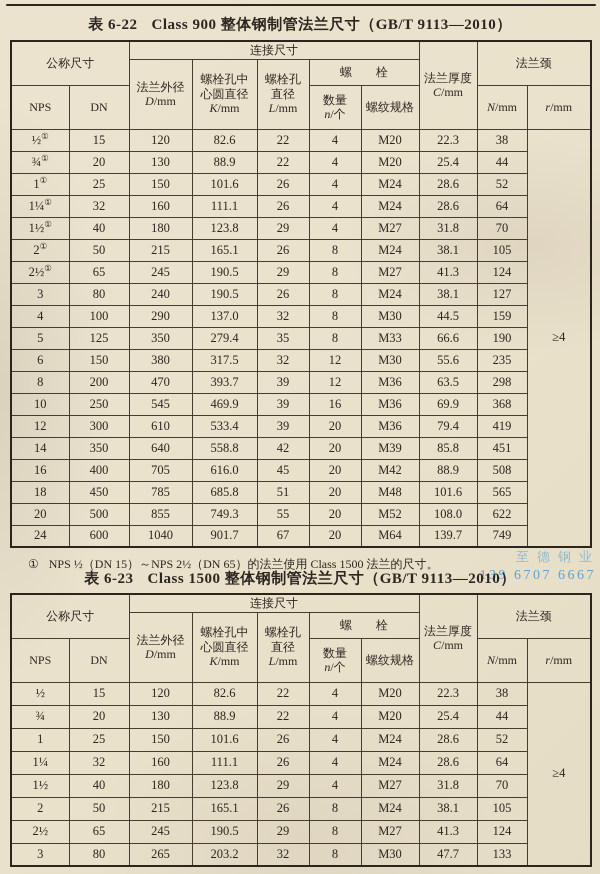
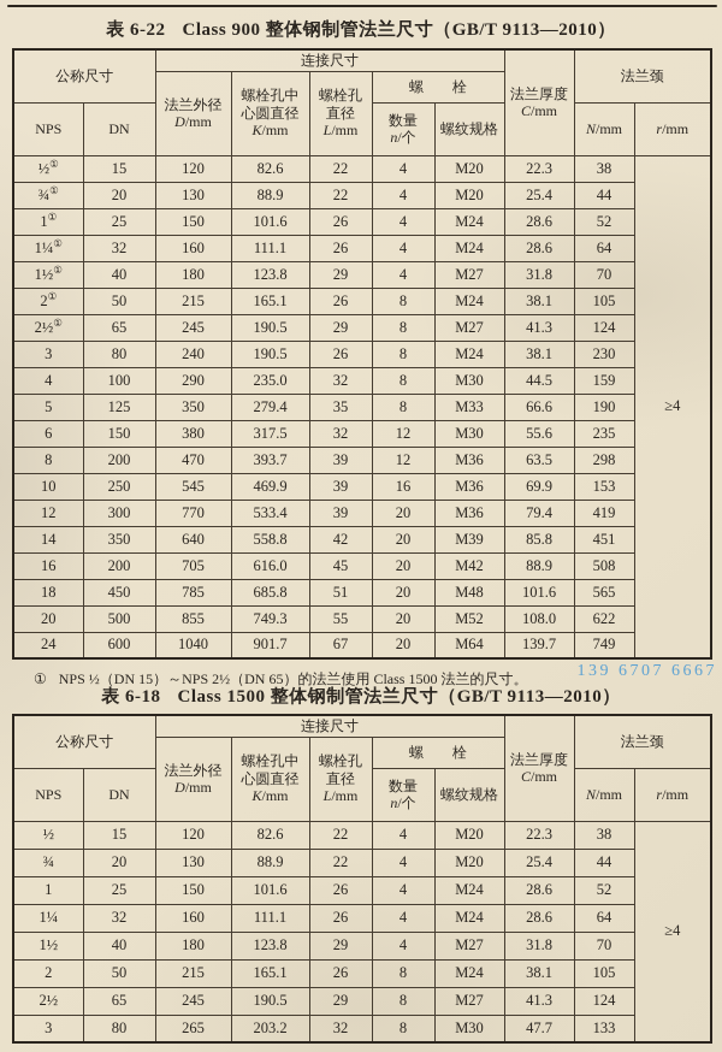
  表 6-22 Class 900 整体钢制管法兰尺寸（GB/T 9113—2010）
  公称尺寸	连接尺寸	法兰厚度 C/mm	法兰颈
  法兰外径 D/mm	螺栓孔中 心圆直径 K/mm	螺栓孔 直径 L/mm	螺 栓
  NPS	DN	数量 n/个	螺纹规格	N/mm	r/mm
  ½①	15	120	82.6	22	4	M20	22.3	38	≥4
  ¾①	20	130	88.9	22	4	M20	25.4	44
  1①	25	150	101.6	26	4	M24	28.6	52
  1¼①	32	160	111.1	26	4	M24	28.6	64
  1½①	40	180	123.8	29	4	M27	31.8	70
  2①	50	215	165.1	26	8	M24	38.1	105
  2½①	65	245	190.5	29	8	M27	41.3	124
- 3	80	240	190.5	26	8	M24	38.1	127
+ 3	80	240	190.5	26	8	M24	38.1	230
- 4	100	290	137.0	32	8	M30	44.5	159
+ 4	100	290	235.0	32	8	M30	44.5	159
  5	125	350	279.4	35	8	M33	66.6	190
  6	150	380	317.5	32	12	M30	55.6	235
  8	200	470	393.7	39	12	M36	63.5	298
- 10	250	545	469.9	39	16	M36	69.9	368
+ 10	250	545	469.9	39	16	M36	69.9	153
- 12	300	610	533.4	39	20	M36	79.4	419
+ 12	300	770	533.4	39	20	M36	79.4	419
  14	350	640	558.8	42	20	M39	85.8	451
- 16	400	705	616.0	45	20	M42	88.9	508
+ 16	200	705	616.0	45	20	M42	88.9	508
  18	450	785	685.8	51	20	M48	101.6	565
  20	500	855	749.3	55	20	M52	108.0	622
  24	600	1040	901.7	67	20	M64	139.7	749
  ① NPS ½（DN 15）～NPS 2½（DN 65）的法兰使用 Class 1500 法兰的尺寸。
- 至德钢业
  139 6707 6667
- 表 6-23 Class 1500 整体钢制管法兰尺寸（GB/T 9113—2010）
+ 表 6-18 Class 1500 整体钢制管法兰尺寸（GB/T 9113—2010）
  公称尺寸	连接尺寸	法兰厚度 C/mm	法兰颈
  法兰外径 D/mm	螺栓孔中 心圆直径 K/mm	螺栓孔 直径 L/mm	螺 栓
  NPS	DN	数量 n/个	螺纹规格	N/mm	r/mm
  ½	15	120	82.6	22	4	M20	22.3	38	≥4
  ¾	20	130	88.9	22	4	M20	25.4	44
  1	25	150	101.6	26	4	M24	28.6	52
  1¼	32	160	111.1	26	4	M24	28.6	64
  1½	40	180	123.8	29	4	M27	31.8	70
  2	50	215	165.1	26	8	M24	38.1	105
  2½	65	245	190.5	29	8	M27	41.3	124
  3	80	265	203.2	32	8	M30	47.7	133
